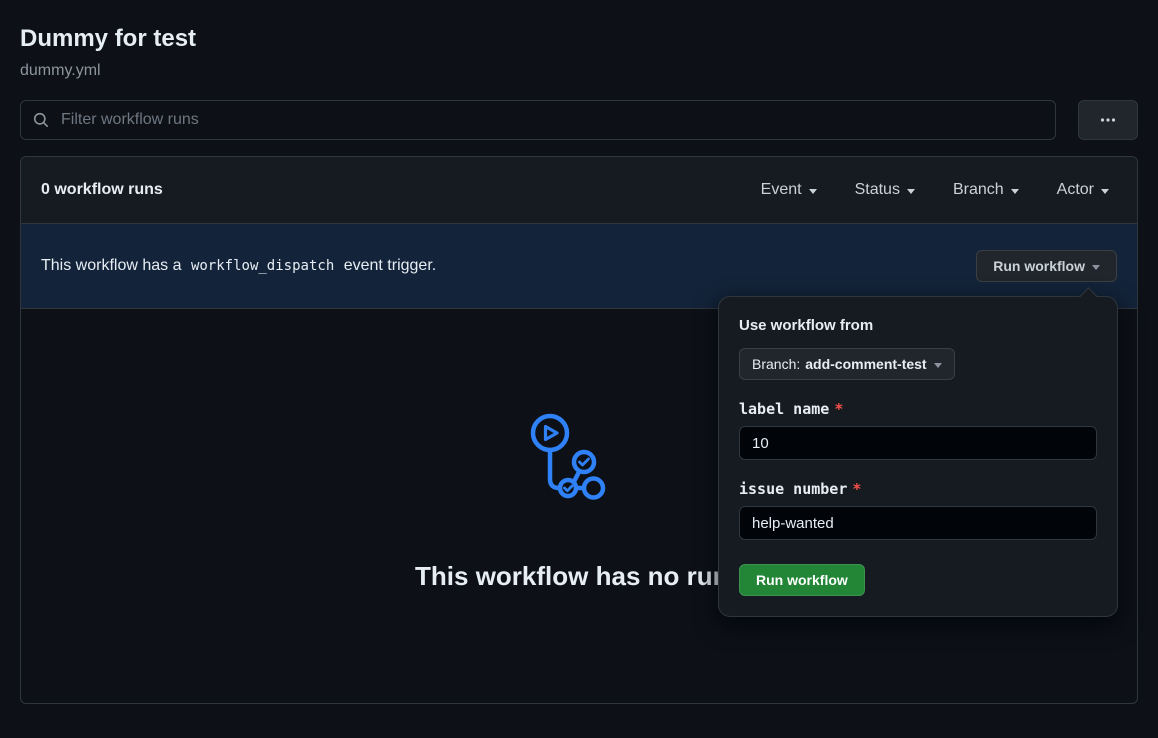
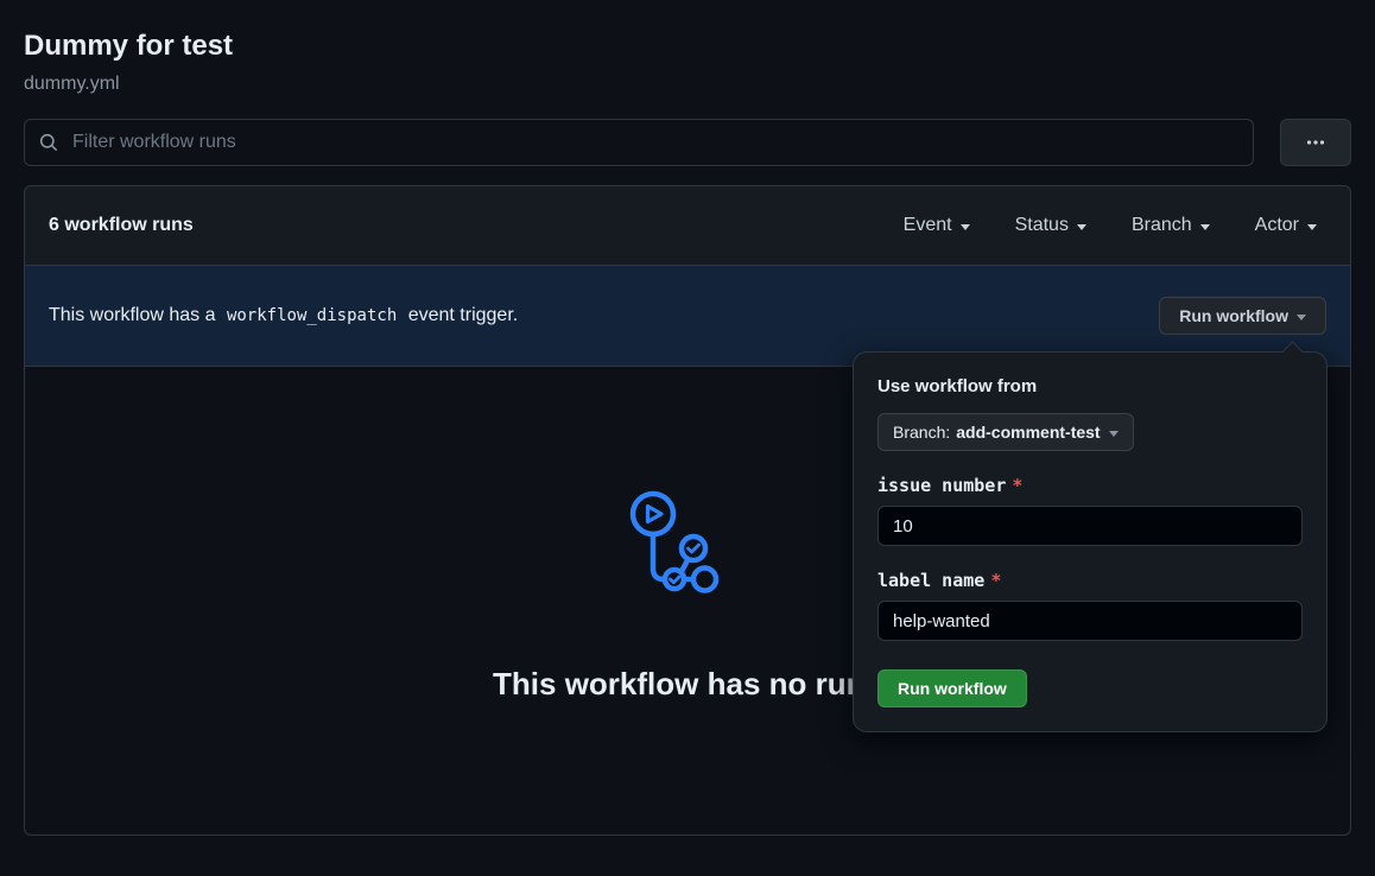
  Dummy for test
  dummy.yml
  Filter workflow runs
- 0 workflow runs
+ 6 workflow runs
  Event
  Status
  Branch
  Actor
  This workflow has a workflow_dispatch event trigger.
  Run workflow
  This workflow has no ru
  Use workflow from
  Branch:
  add-comment-test
- label name *
+ issue number *
  10
- issue number *
+ label name *
  help-wanted
  Run workflow
